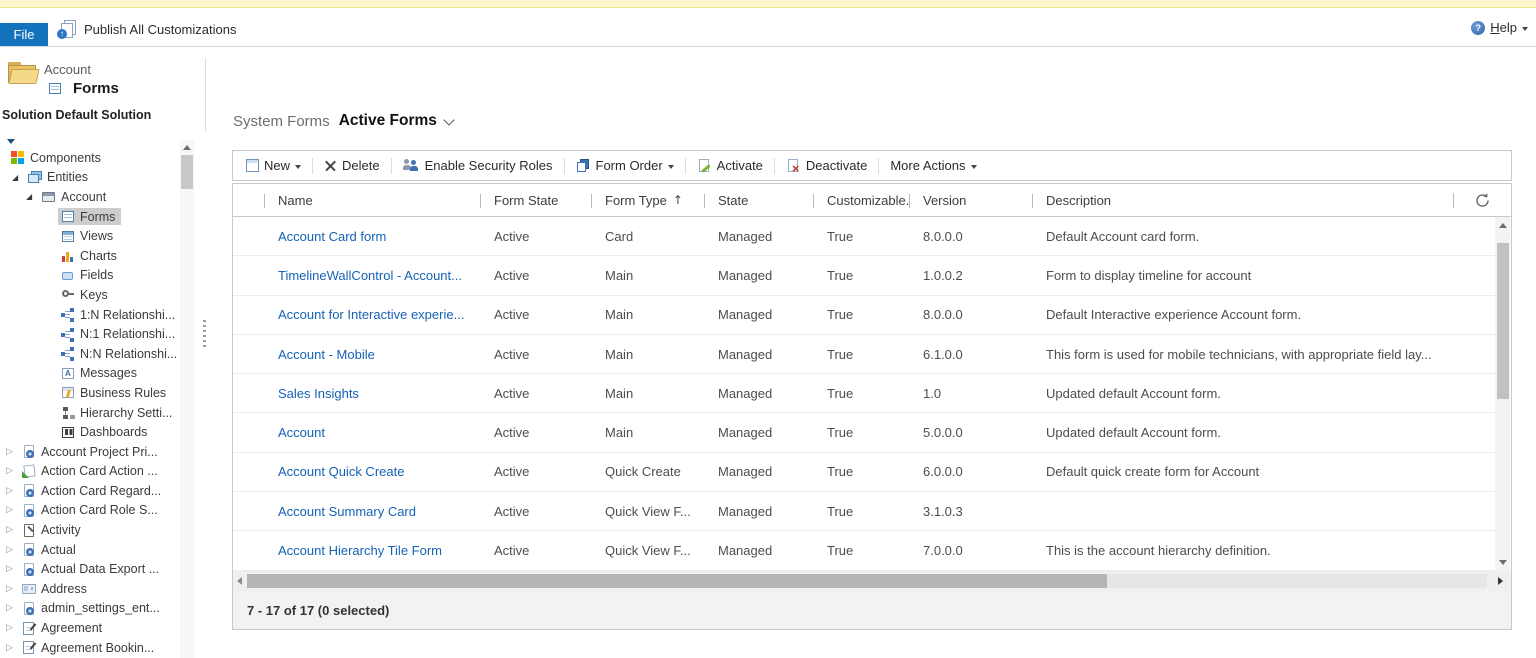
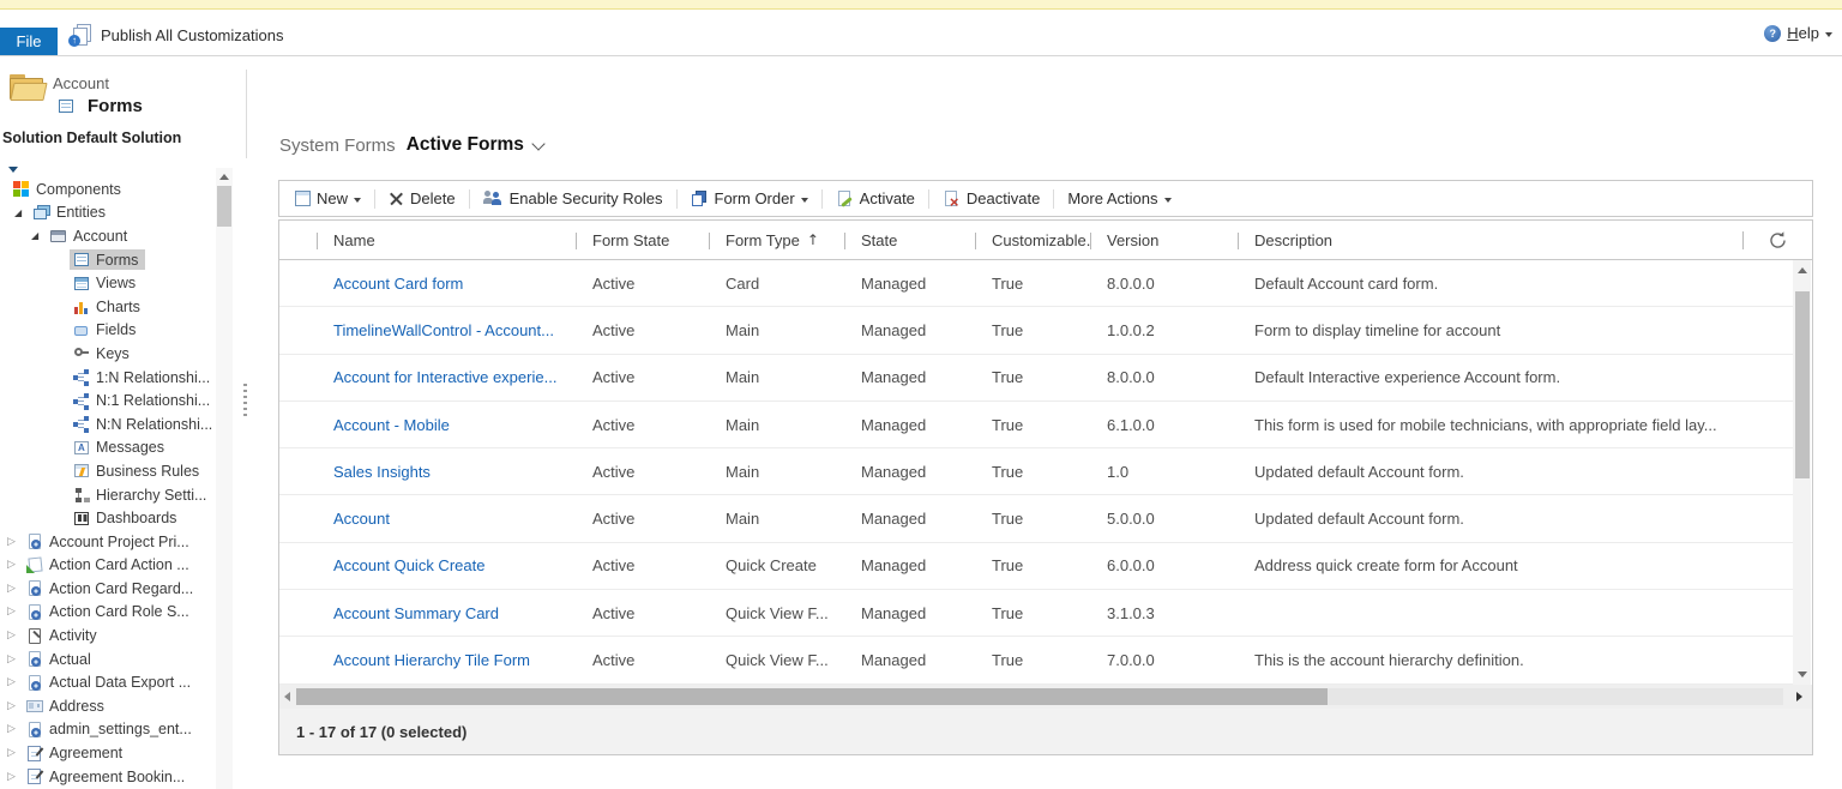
  File
  ↑
  Publish All Customizations
  ?
  Help
  Account
  Forms
  Solution Default Solution
  Components
  ◢
  Entities
  ◢
  Account
  Forms
  Views
  Charts
  Fields
  Keys
  1:N Relationshi...
  N:1 Relationshi...
  N:N Relationshi...
  Messages
  Business Rules
  Hierarchy Setti...
  Dashboards
  ▷
  Account Project Pri...
  ▷
  Action Card Action ...
  ▷
  Action Card Regard...
  ▷
  Action Card Role S...
  ▷
  Activity
  ▷
  Actual
  ▷
  Actual Data Export ...
  ▷
  Address
  ▷
  admin_settings_ent...
  ▷
  Agreement
  ▷
  Agreement Bookin...
  System Forms
  Active Forms
  New
  Delete
  Enable Security Roles
  Form Order
  Activate
  Deactivate
  More Actions
  Name
  Form State
  Form Type
  ↑
  State
  Customizable.
  Version
  Description
  Account Card form
  Active
  Card
  Managed
  True
  8.0.0.0
  Default Account card form.
  TimelineWallControl - Account...
  Active
  Main
  Managed
  True
  1.0.0.2
  Form to display timeline for account
  Account for Interactive experie...
  Active
  Main
  Managed
  True
  8.0.0.0
  Default Interactive experience Account form.
  Account - Mobile
  Active
  Main
  Managed
  True
  6.1.0.0
  This form is used for mobile technicians, with appropriate field lay...
  Sales Insights
  Active
  Main
  Managed
  True
  1.0
  Updated default Account form.
  Account
  Active
  Main
  Managed
  True
  5.0.0.0
  Updated default Account form.
  Account Quick Create
  Active
  Quick Create
  Managed
  True
  6.0.0.0
- Default quick create form for Account
+ Address quick create form for Account
  Account Summary Card
  Active
  Quick View F...
  Managed
  True
  3.1.0.3
  Account Hierarchy Tile Form
  Active
  Quick View F...
  Managed
  True
  7.0.0.0
  This is the account hierarchy definition.
- 7 - 17 of 17 (0 selected)
+ 1 - 17 of 17 (0 selected)
